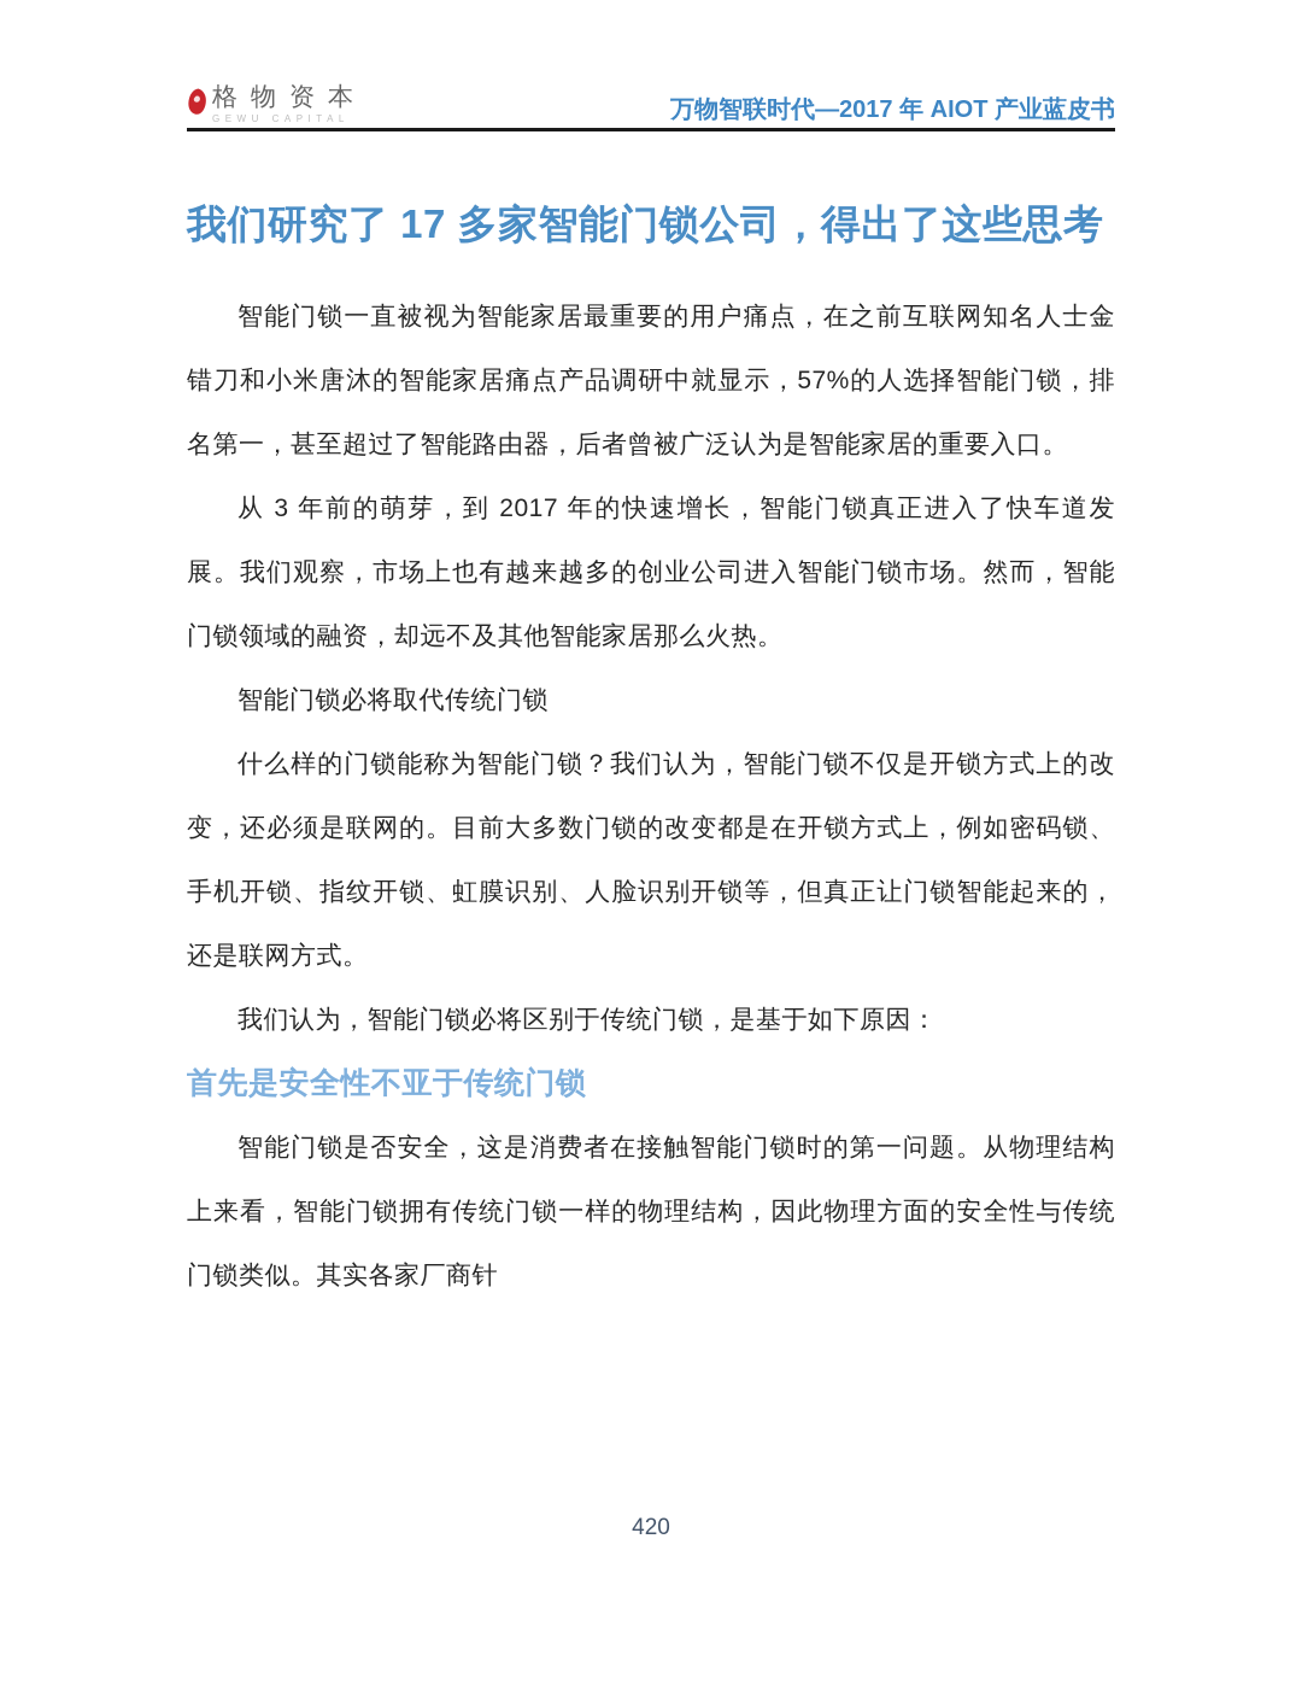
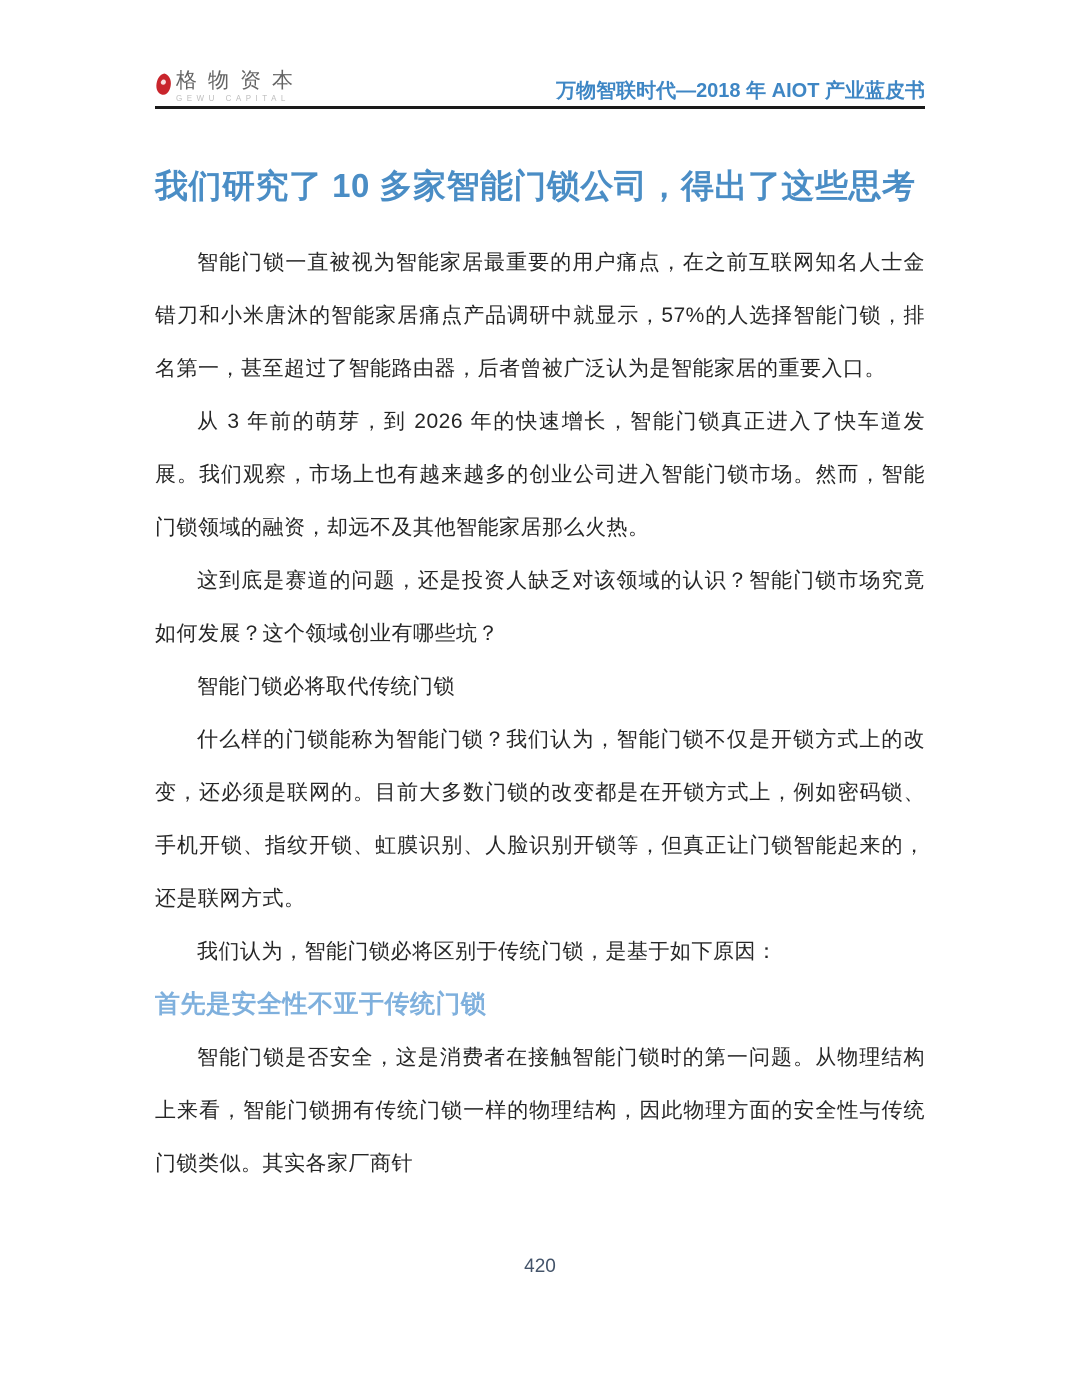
  格物资本
  GEWU CAPITAL
- 万物智联时代—2017 年 AIOT 产业蓝皮书
+ 万物智联时代—2018 年 AIOT 产业蓝皮书
- 我们研究了 17 多家智能门锁公司，得出了这些思考
+ 我们研究了 10 多家智能门锁公司，得出了这些思考
  智能门锁一直被视为智能家居最重要的用户痛点，在之前互联网知名人士金错刀和小米唐沐的智能家居痛点产品调研中就显示，57%的人选择智能门锁，排名第一，甚至超过了智能路由器，后者曾被广泛认为是智能家居的重要入口。
- 从 3 年前的萌芽，到 2017 年的快速增长，智能门锁真正进入了快车道发展。我们观察，市场上也有越来越多的创业公司进入智能门锁市场。然而，智能门锁领域的融资，却远不及其他智能家居那么火热。
+ 从 3 年前的萌芽，到 2026 年的快速增长，智能门锁真正进入了快车道发展。我们观察，市场上也有越来越多的创业公司进入智能门锁市场。然而，智能门锁领域的融资，却远不及其他智能家居那么火热。
+ 这到底是赛道的问题，还是投资人缺乏对该领域的认识？智能门锁市场究竟如何发展？这个领域创业有哪些坑？
  智能门锁必将取代传统门锁
  什么样的门锁能称为智能门锁？我们认为，智能门锁不仅是开锁方式上的改变，还必须是联网的。目前大多数门锁的改变都是在开锁方式上，例如密码锁、手机开锁、指纹开锁、虹膜识别、人脸识别开锁等，但真正让门锁智能起来的，还是联网方式。
  我们认为，智能门锁必将区别于传统门锁，是基于如下原因：
  首先是安全性不亚于传统门锁
  智能门锁是否安全，这是消费者在接触智能门锁时的第一问题。从物理结构上来看，智能门锁拥有传统门锁一样的物理结构，因此物理方面的安全性与传统门锁类似。其实各家厂商针
  420
